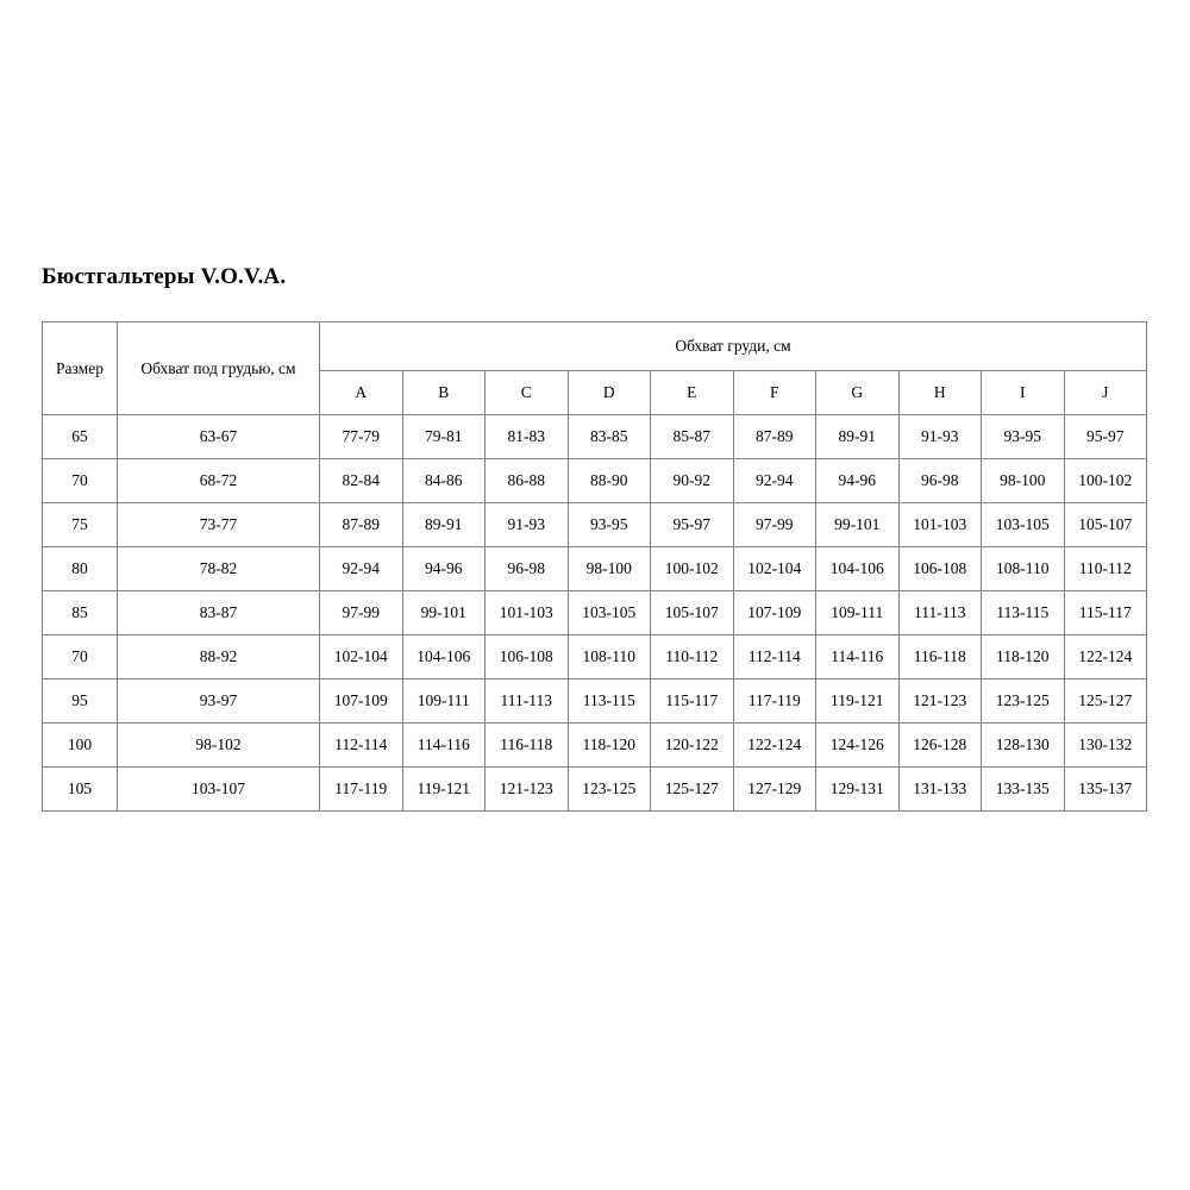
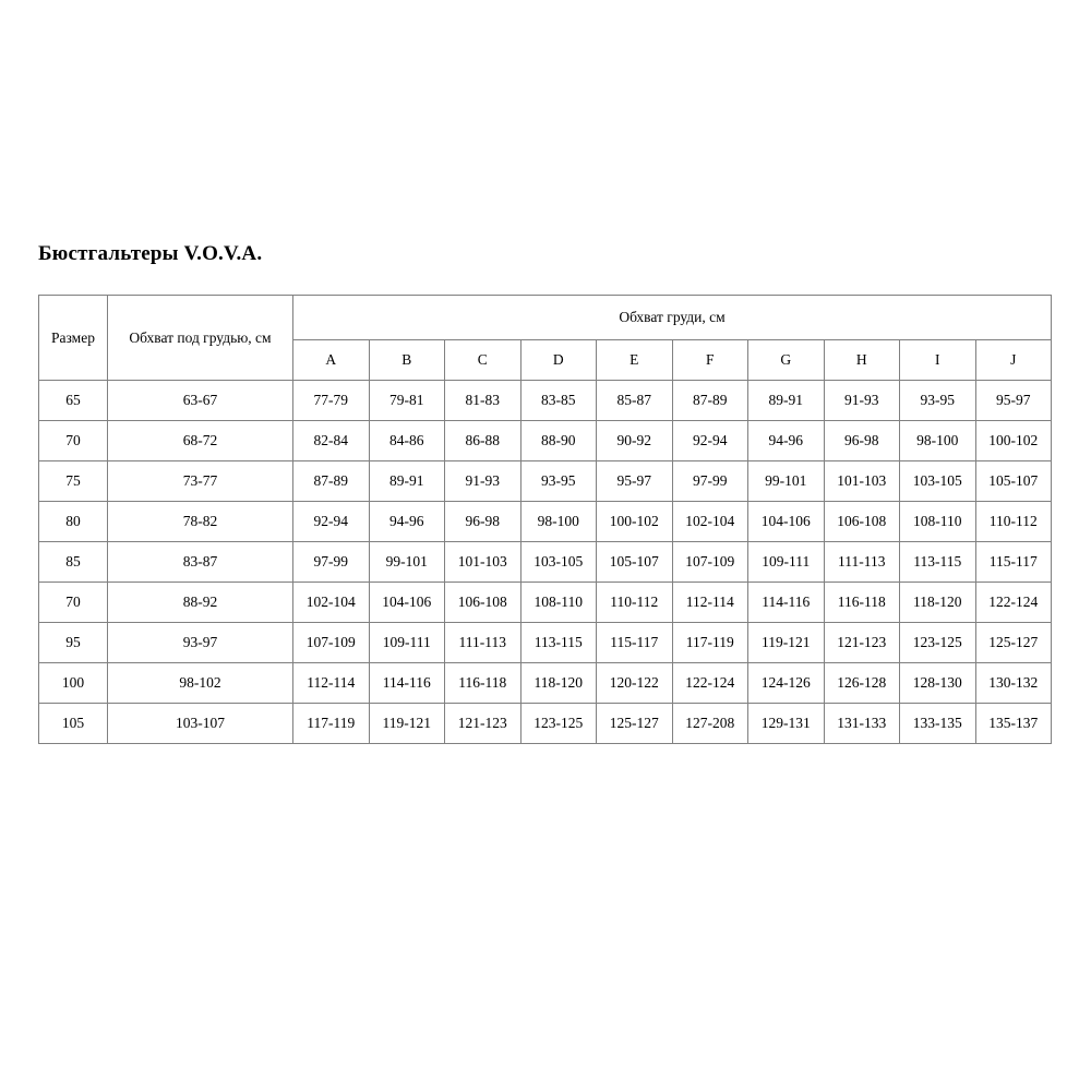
  Бюстгальтеры V.O.V.A.
  Размер	Обхват под грудью, см	Обхват груди, см
  A	B	C	D	E	F	G	H	I	J
  65	63-67	77-79	79-81	81-83	83-85	85-87	87-89	89-91	91-93	93-95	95-97
  70	68-72	82-84	84-86	86-88	88-90	90-92	92-94	94-96	96-98	98-100	100-102
  75	73-77	87-89	89-91	91-93	93-95	95-97	97-99	99-101	101-103	103-105	105-107
  80	78-82	92-94	94-96	96-98	98-100	100-102	102-104	104-106	106-108	108-110	110-112
  85	83-87	97-99	99-101	101-103	103-105	105-107	107-109	109-111	111-113	113-115	115-117
  70	88-92	102-104	104-106	106-108	108-110	110-112	112-114	114-116	116-118	118-120	122-124
  95	93-97	107-109	109-111	111-113	113-115	115-117	117-119	119-121	121-123	123-125	125-127
  100	98-102	112-114	114-116	116-118	118-120	120-122	122-124	124-126	126-128	128-130	130-132
- 105	103-107	117-119	119-121	121-123	123-125	125-127	127-129	129-131	131-133	133-135	135-137
+ 105	103-107	117-119	119-121	121-123	123-125	125-127	127-208	129-131	131-133	133-135	135-137
